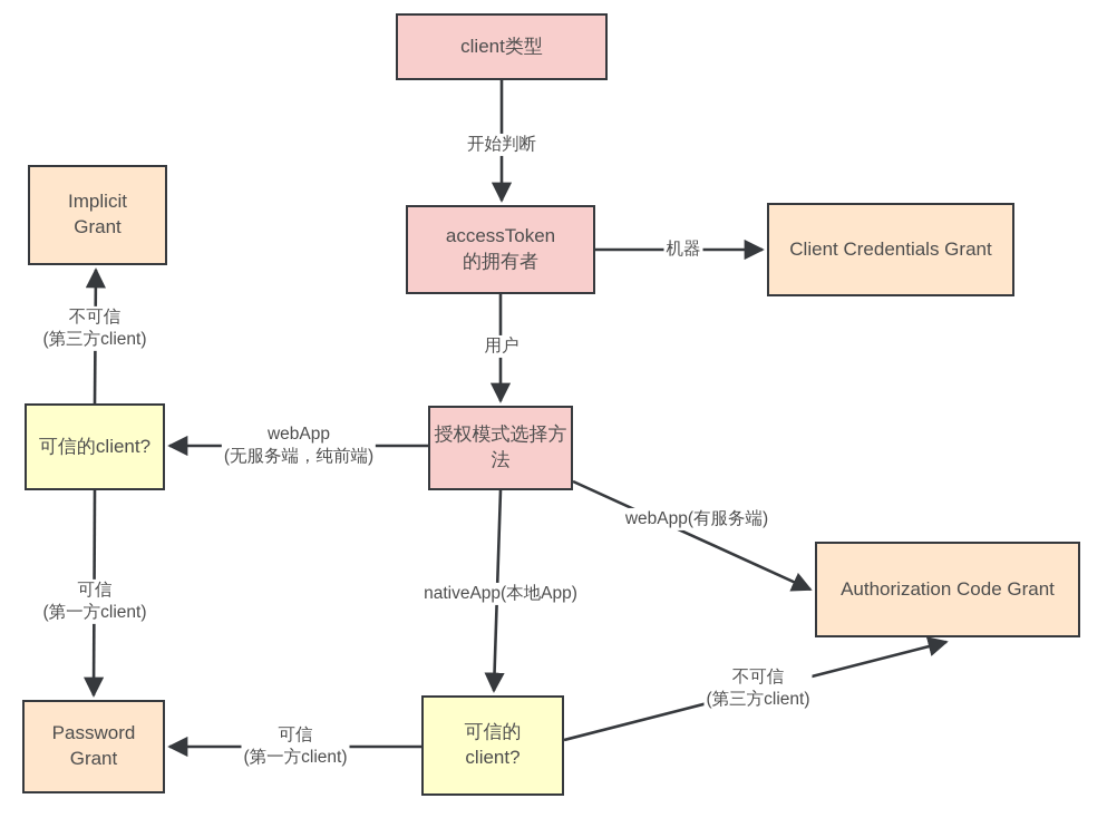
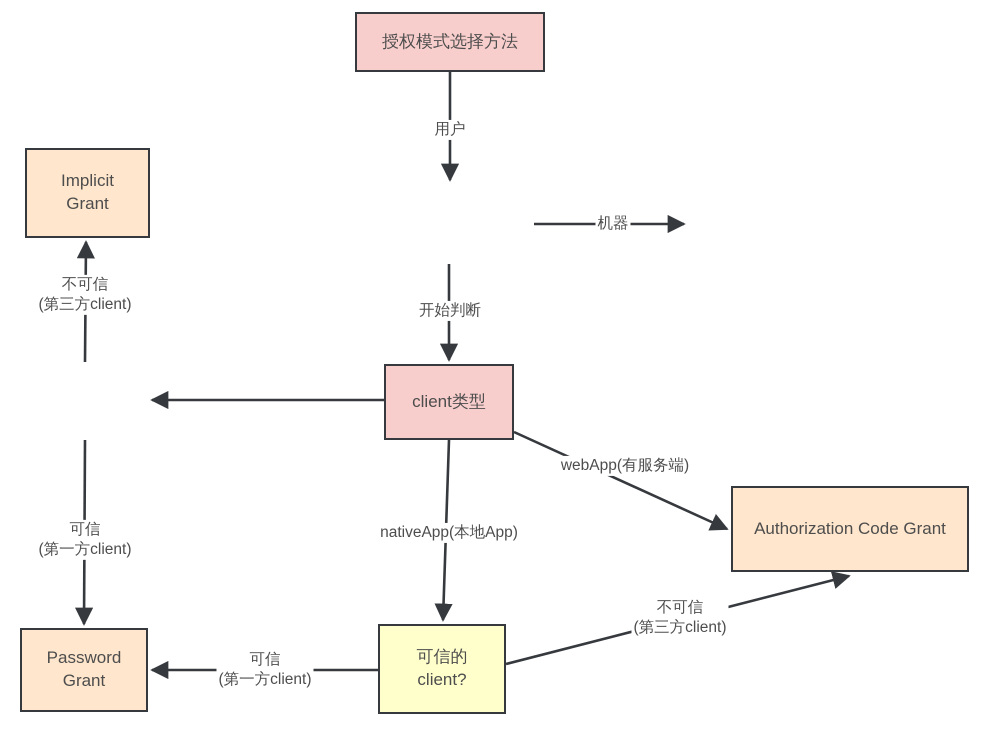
- client类型
+ 授权模式选择方法
- accessToken
- 的拥有者
- Client Credentials Grant
- 授权模式选择方法
+ client类型
- 可信的client?
  Implicit
  Grant
  Password
  Grant
  可信的
  client?
  Authorization Code Grant
- 开始判断
+ 用户
  机器
- 用户
+ 开始判断
- webApp
- (无服务端，纯前端)
  webApp(有服务端)
  nativeApp(本地App)
  不可信
  (第三方client)
  可信
  (第一方client)
  可信
  (第一方client)
  不可信
  (第三方client)
